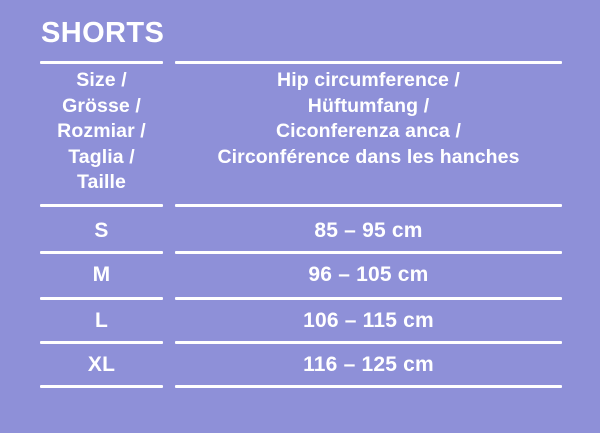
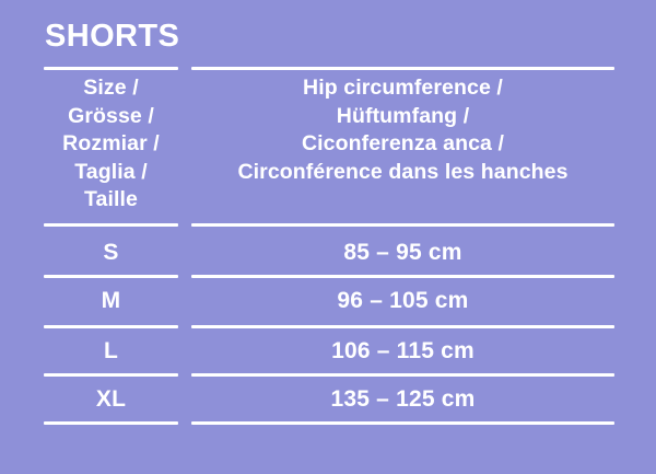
  SHORTS
  Size /
  Grösse /
  Rozmiar /
  Taglia /
  Taille
  Hip circumference /
  Hüftumfang /
  Ciconferenza anca /
  Circonférence dans les hanches
  S
  85 – 95 cm
  M
  96 – 105 cm
  L
  106 – 115 cm
  XL
- 116 – 125 cm
+ 135 – 125 cm
